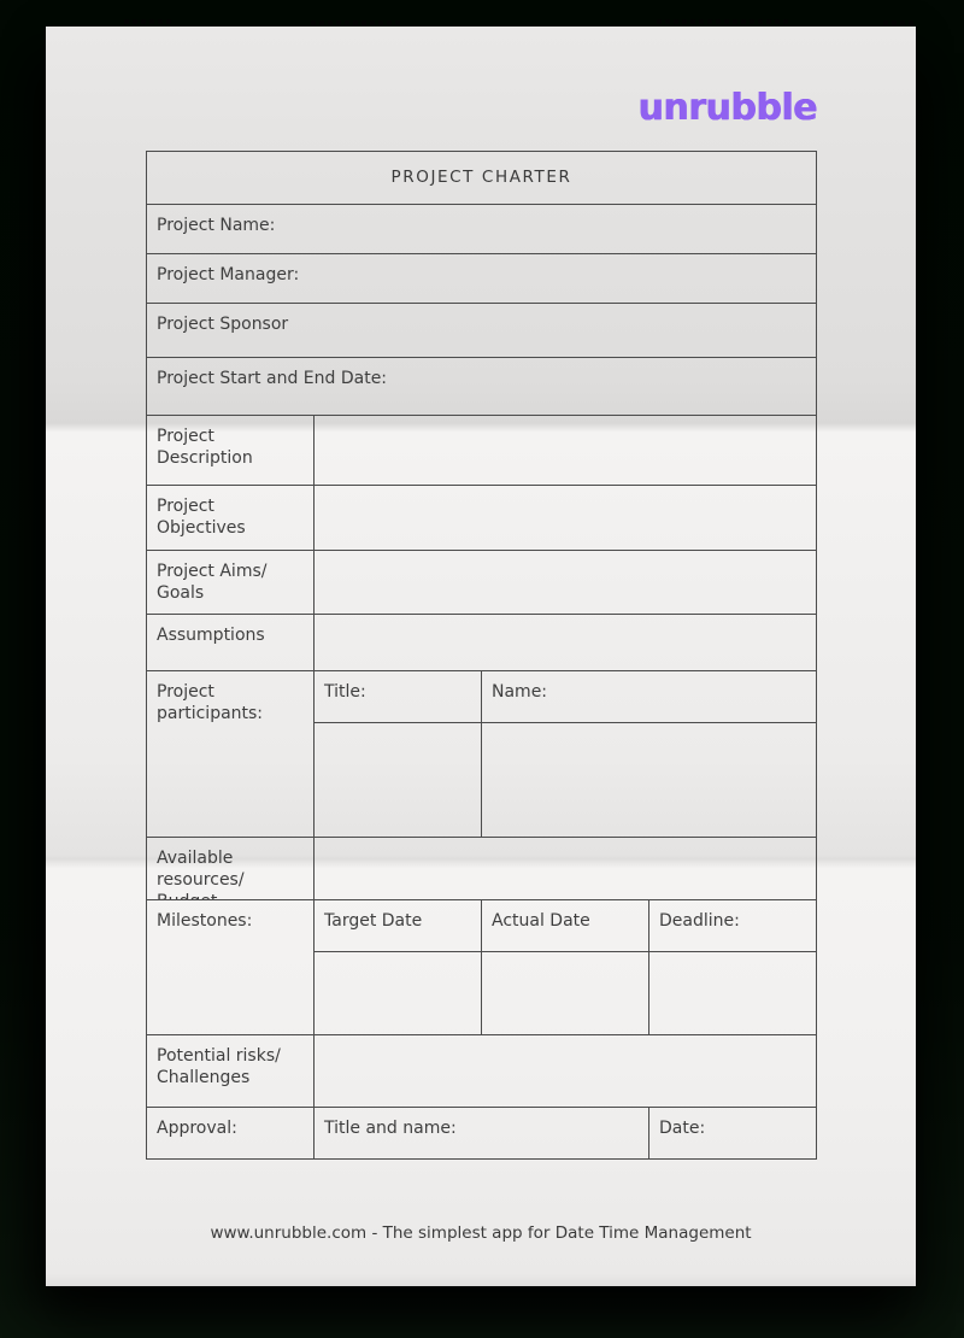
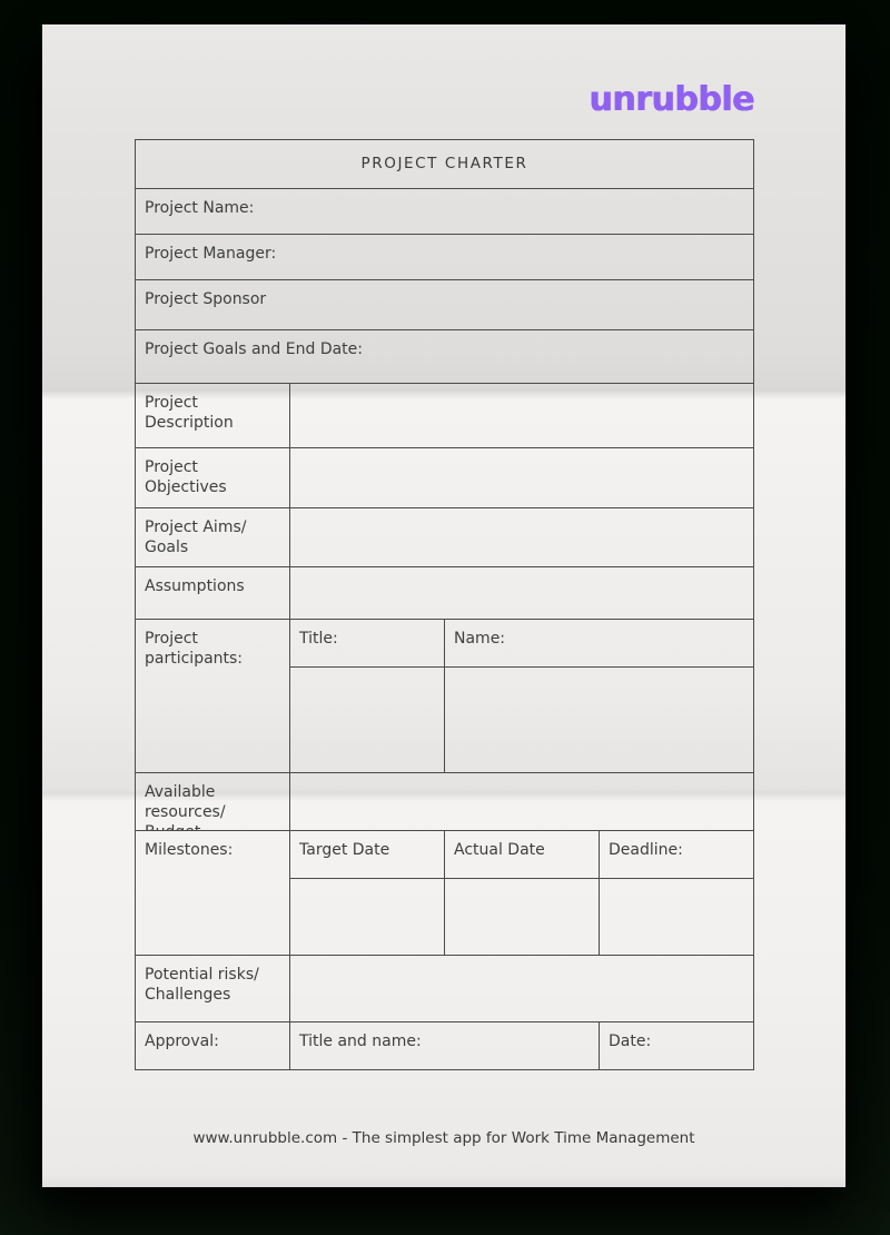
  unrubble
  PROJECT CHARTER
  Project Name:
  Project Manager:
  Project Sponsor
- Project Start and End Date:
+ Project Goals and End Date:
  Project Description
  Project Objectives
  Project Aims/ Goals
  Assumptions
  Project participants:
  Title:
  Name:
  Available resources/
  Milestones:
  Target Date
  Actual Date
  Deadline:
  Potential risks/ Challenges
  Approval:
  Title and name:
  Date:
- www.unrubble.com - The simplest app for Date Time Management
+ www.unrubble.com - The simplest app for Work Time Management
